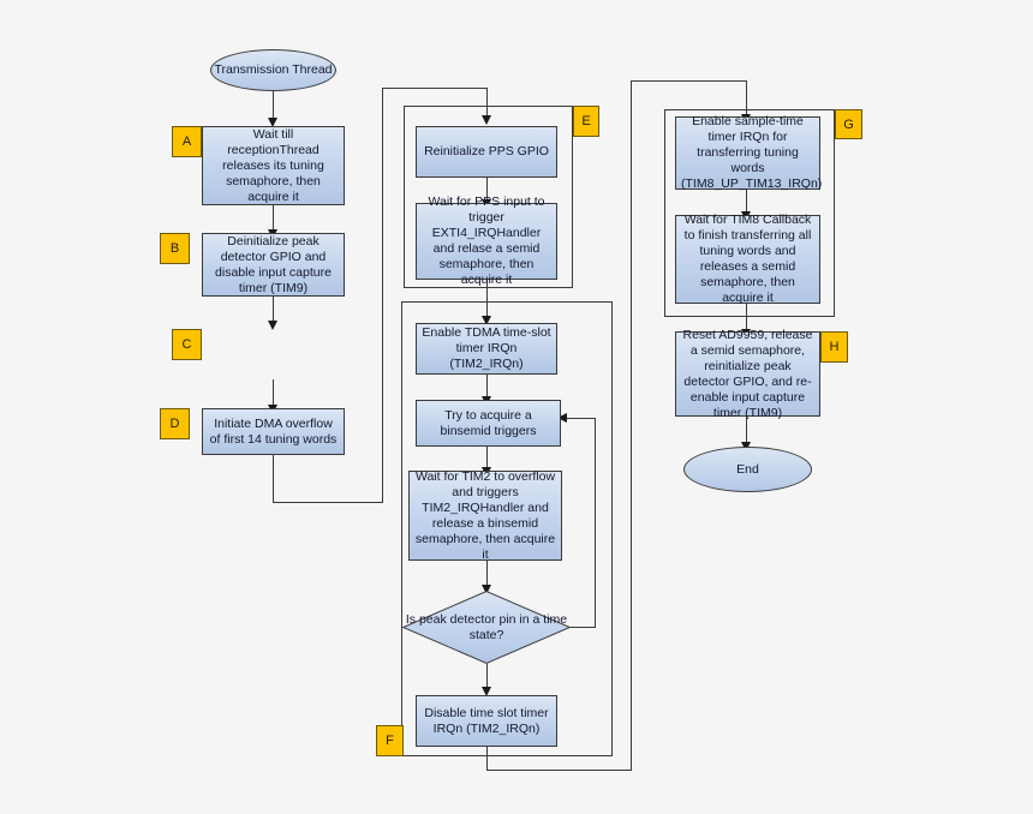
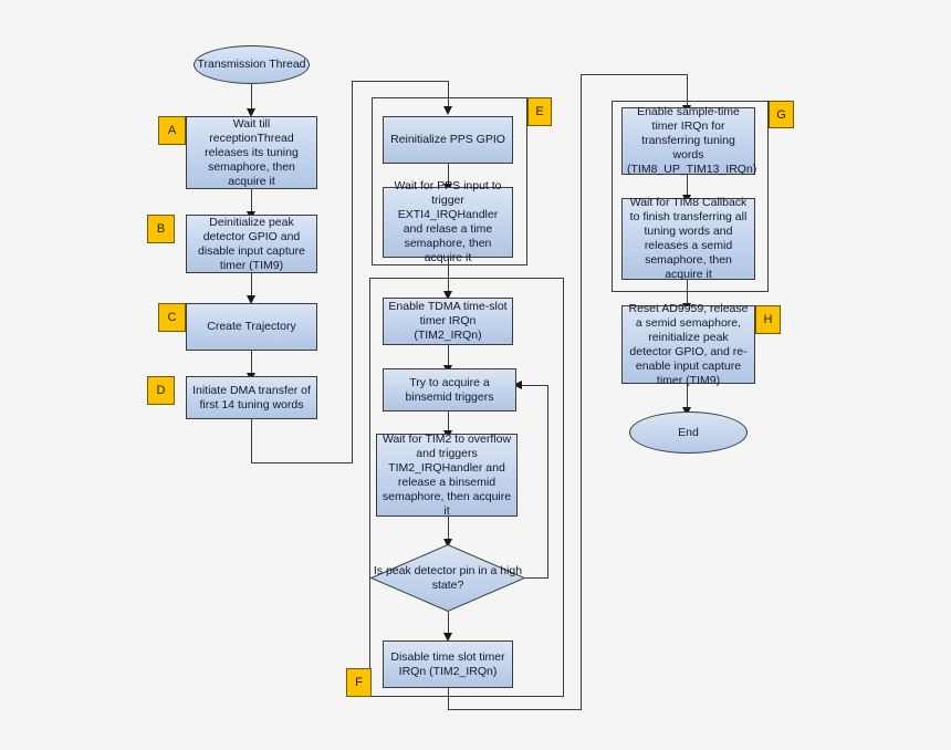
  Transmission Thread
  Wait till receptionThread releases its tuning semaphore, then acquire it
  Deinitialize peak detector GPIO and disable input capture timer (TIM9)
+ Create Trajectory
- Initiate DMA overflow of first 14 tuning words
+ Initiate DMA transfer of first 14 tuning words
  Reinitialize PPS GPIO
- Wait for PPS input to trigger EXTI4_IRQHandler and relase a semid semaphore, then acquire it
+ Wait for PPS input to trigger EXTI4_IRQHandler and relase a time semaphore, then acquire it
  Enable TDMA time-slot timer IRQn (TIM2_IRQn)
  Try to acquire a binsemid triggers
  Wait for TIM2 to overflow and triggers TIM2_IRQHandler and release a binsemid semaphore, then acquire it
- Is peak detector pin in a time state?
+ Is peak detector pin in a high state?
  Disable time slot timer IRQn (TIM2_IRQn)
  Enable sample-time timer IRQn for transferring tuning words (TIM8_UP_TIM13_IRQn)
  Wait for TIM8 Callback to finish transferring all tuning words and releases a semid semaphore, then acquire it
  Reset AD9959, release a semid semaphore, reinitialize peak detector GPIO, and re-enable input capture timer (TIM9)
  End
  A
  B
  C
  D
  E
  F
  G
  H
